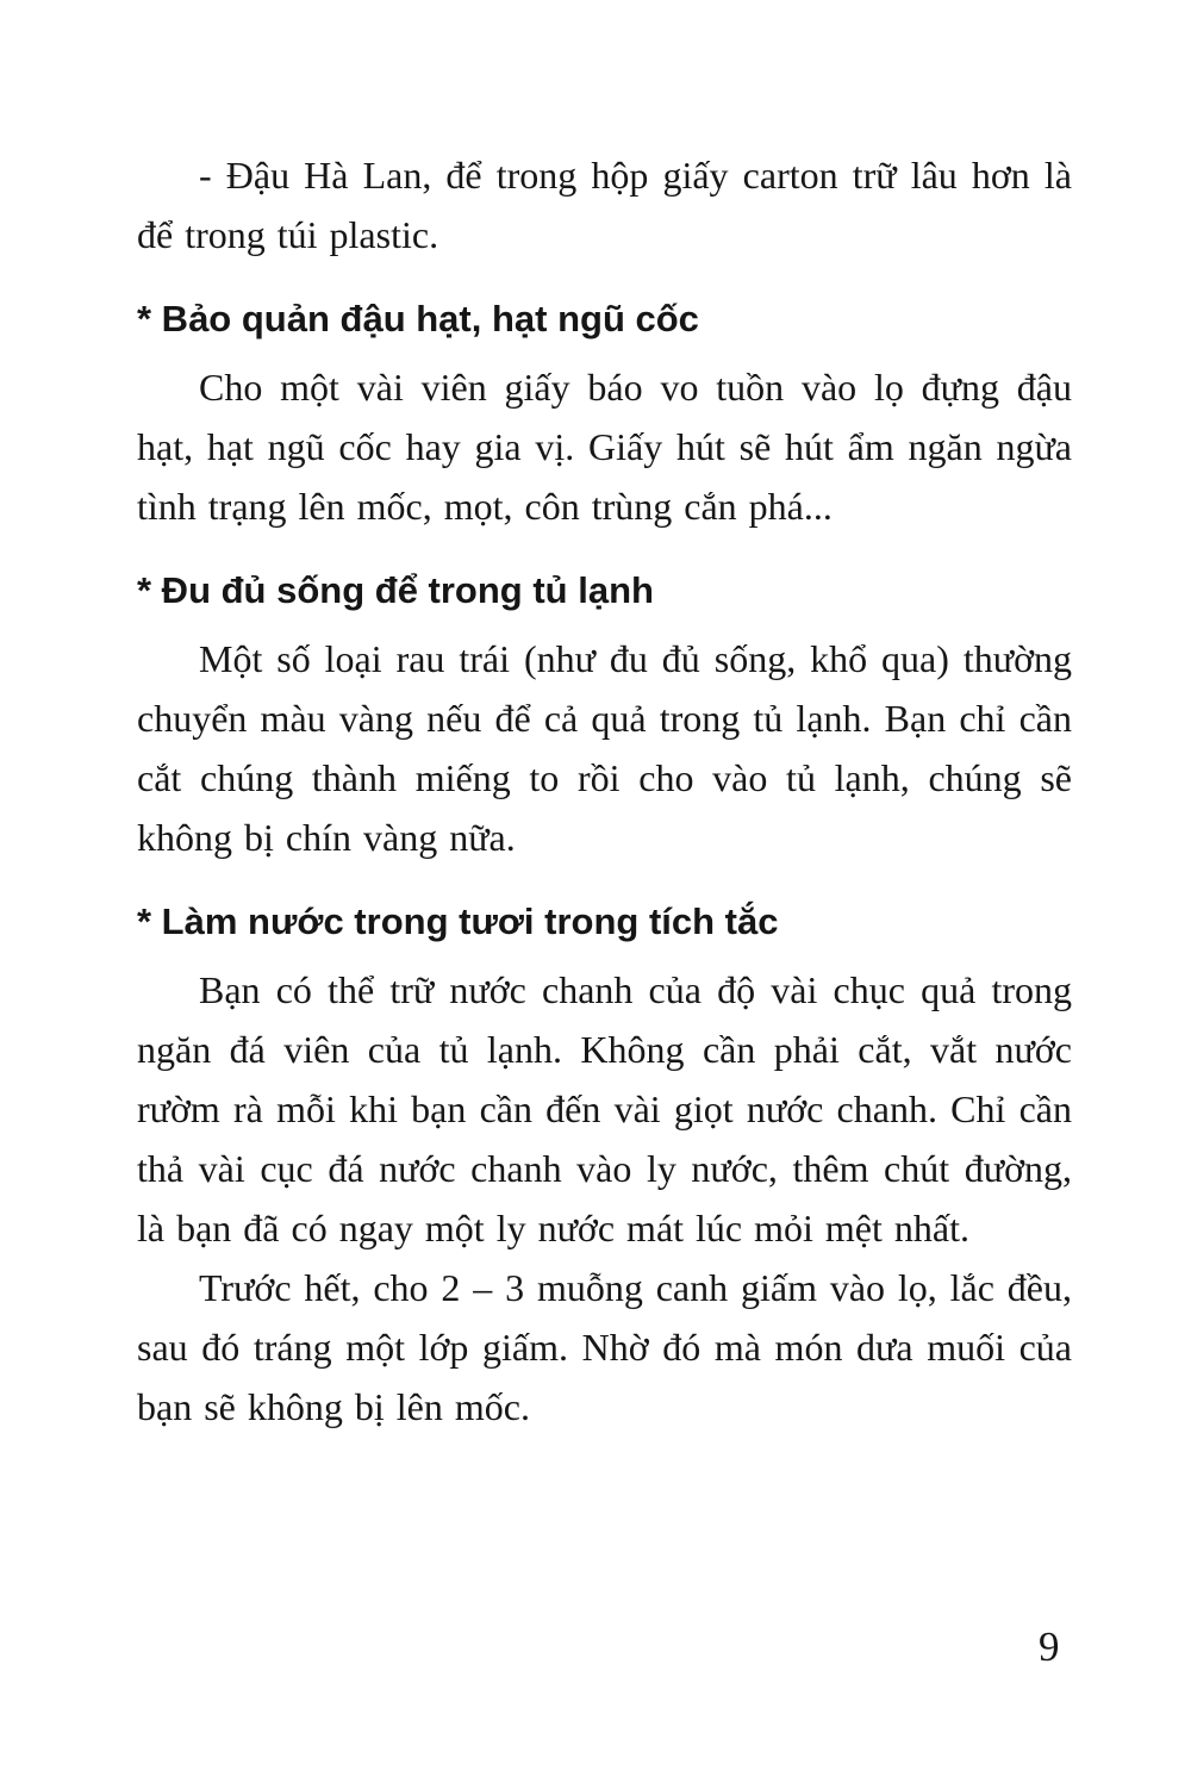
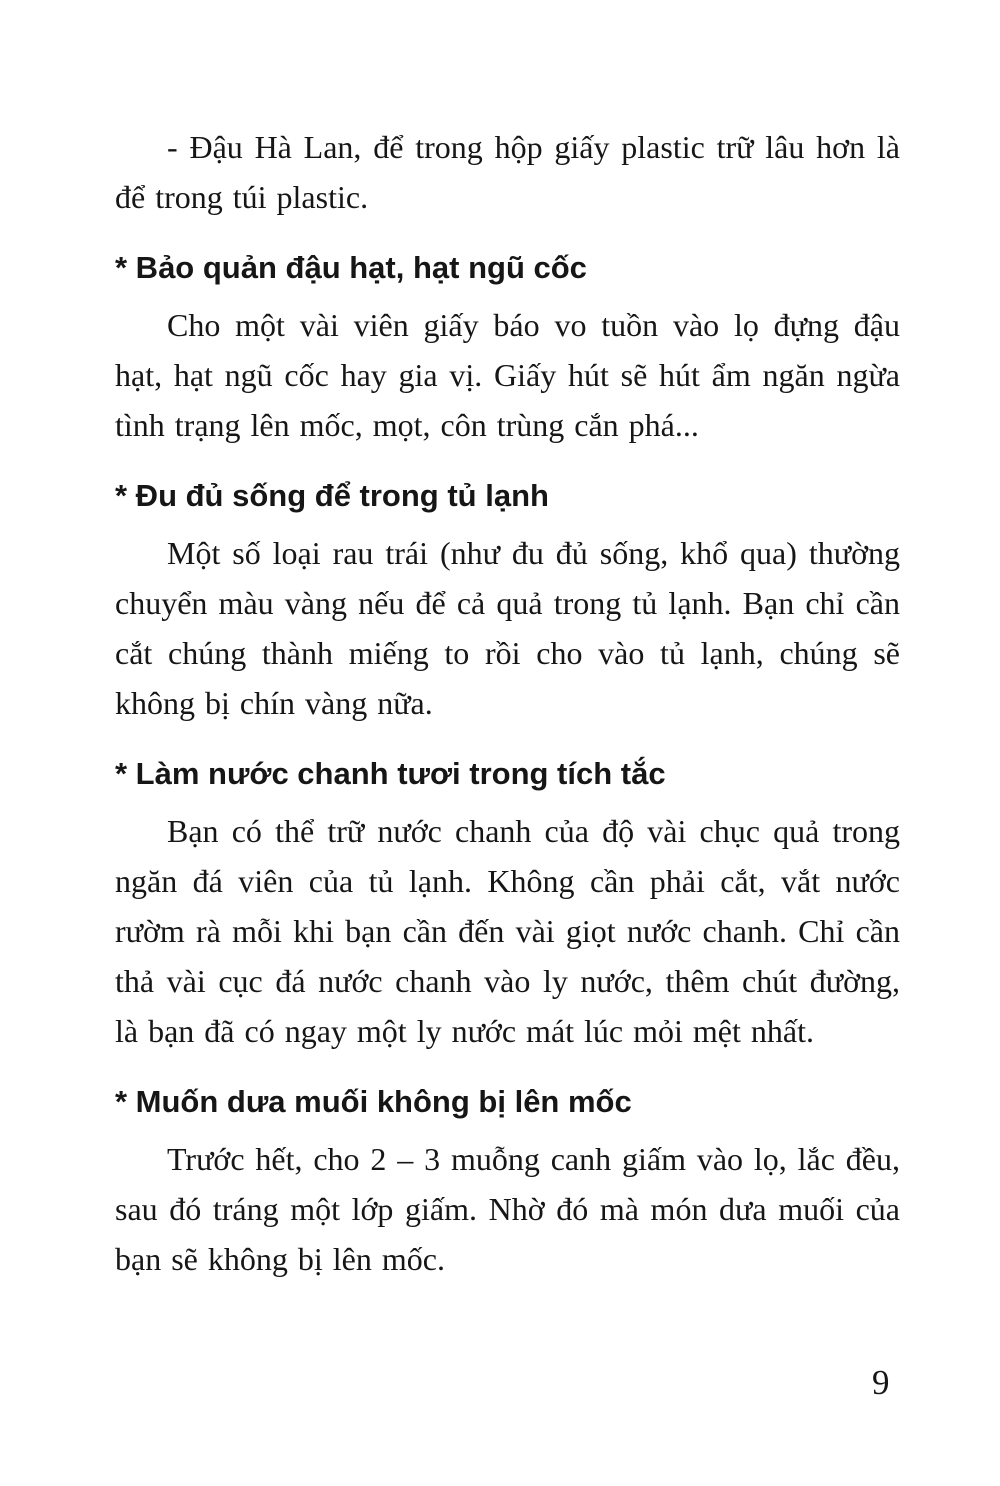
- - Đậu Hà Lan, để trong hộp giấy carton trữ lâu hơn là để trong túi plastic.
+ - Đậu Hà Lan, để trong hộp giấy plastic trữ lâu hơn là để trong túi plastic.
  * Bảo quản đậu hạt, hạt ngũ cốc
  Cho một vài viên giấy báo vo tuồn vào lọ đựng đậu hạt, hạt ngũ cốc hay gia vị. Giấy hút sẽ hút ẩm ngăn ngừa tình trạng lên mốc, mọt, côn trùng cắn phá...
  * Đu đủ sống để trong tủ lạnh
  Một số loại rau trái (như đu đủ sống, khổ qua) thường chuyển màu vàng nếu để cả quả trong tủ lạnh. Bạn chỉ cần cắt chúng thành miếng to rồi cho vào tủ lạnh, chúng sẽ không bị chín vàng nữa.
- * Làm nước trong tươi trong tích tắc
+ * Làm nước chanh tươi trong tích tắc
  Bạn có thể trữ nước chanh của độ vài chục quả trong ngăn đá viên của tủ lạnh. Không cần phải cắt, vắt nước rườm rà mỗi khi bạn cần đến vài giọt nước chanh. Chỉ cần thả vài cục đá nước chanh vào ly nước, thêm chút đường, là bạn đã có ngay một ly nước mát lúc mỏi mệt nhất.
+ * Muốn dưa muối không bị lên mốc
  Trước hết, cho 2 – 3 muỗng canh giấm vào lọ, lắc đều, sau đó tráng một lớp giấm. Nhờ đó mà món dưa muối của bạn sẽ không bị lên mốc.
  9
